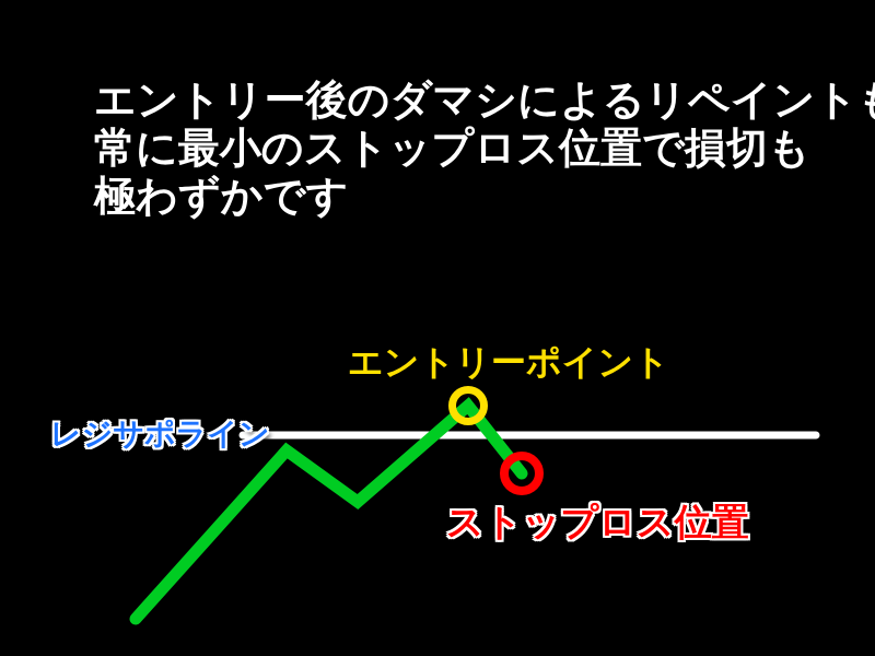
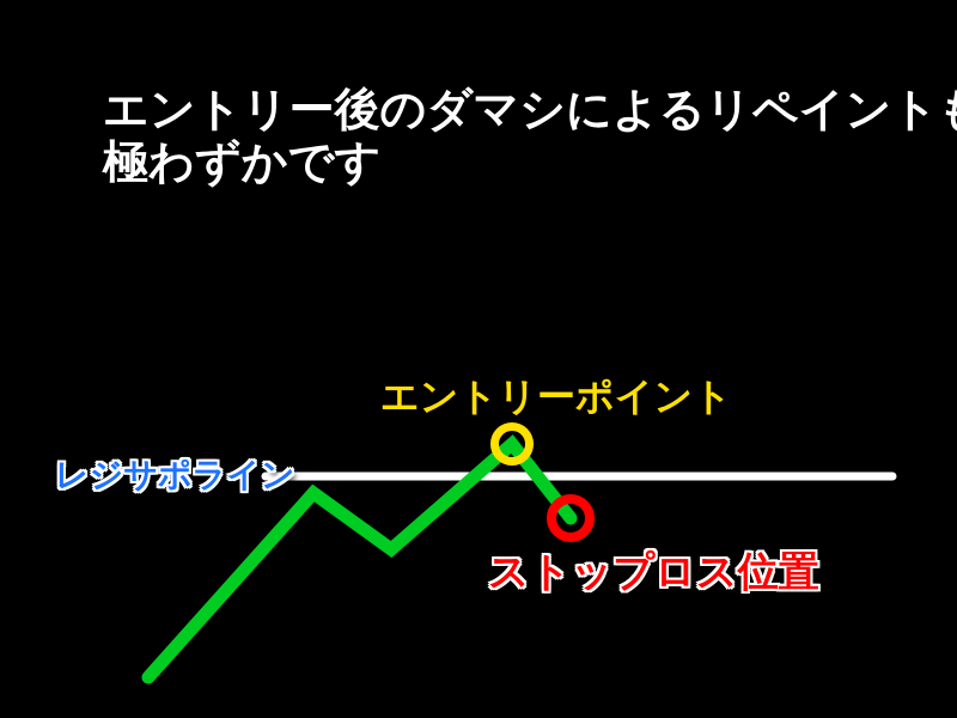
  エントリー後のダマシによるリペイン
- 常に最小のストップロス位置で損切も
  極わずかです
  エントリーポイント
  レジサポライン
  ストップロス位置
